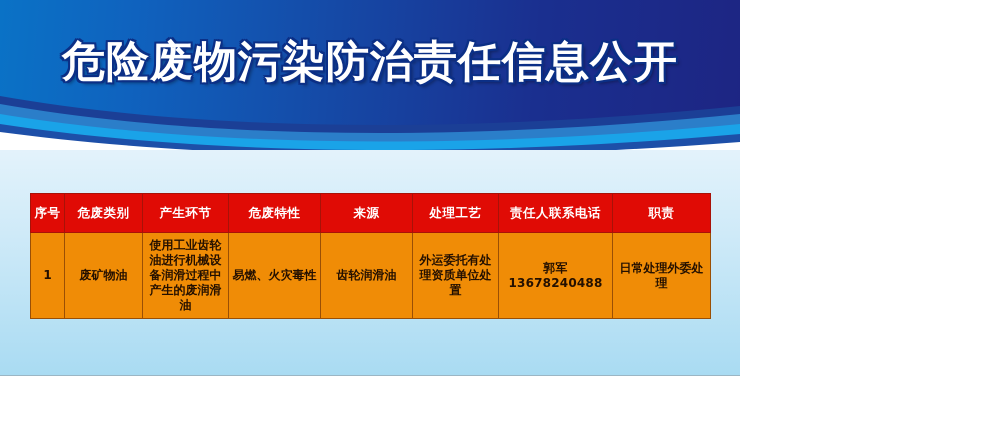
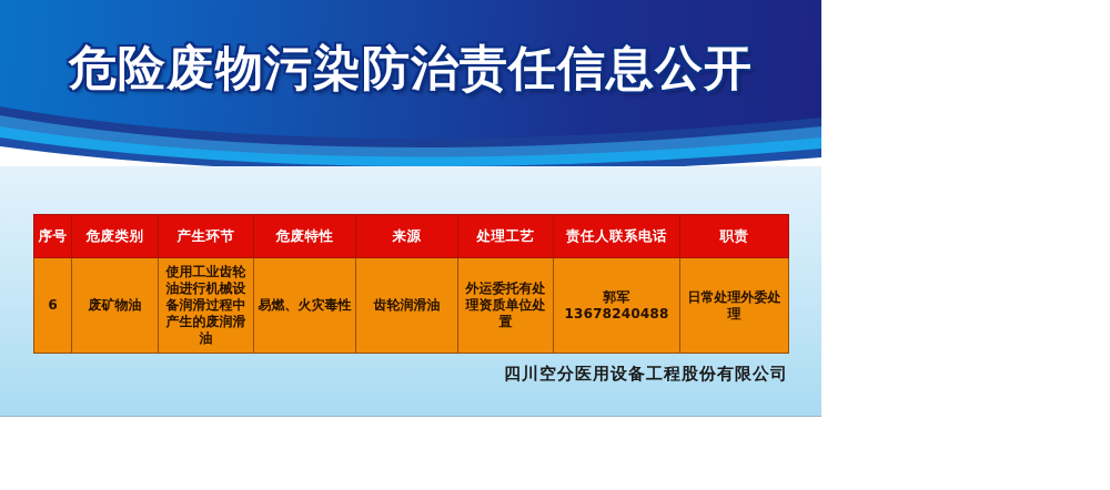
  危险废物污染防治责任信息公开
  序号	危废类别	产生环节	危废特性	来源	处理工艺	责任人联系电话	职责
- 1	废矿物油	使用工业齿轮油进行机械设备润滑过程中产生的废润滑油	易燃、火灾毒性	齿轮润滑油	外运委托有处理资质单位处置	郭军 13678240488	日常处理外委处理
+ 6	废矿物油	使用工业齿轮油进行机械设备润滑过程中产生的废润滑油	易燃、火灾毒性	齿轮润滑油	外运委托有处理资质单位处置	郭军 13678240488	日常处理外委处理
+ 四川空分医用设备工程股份有限公司
